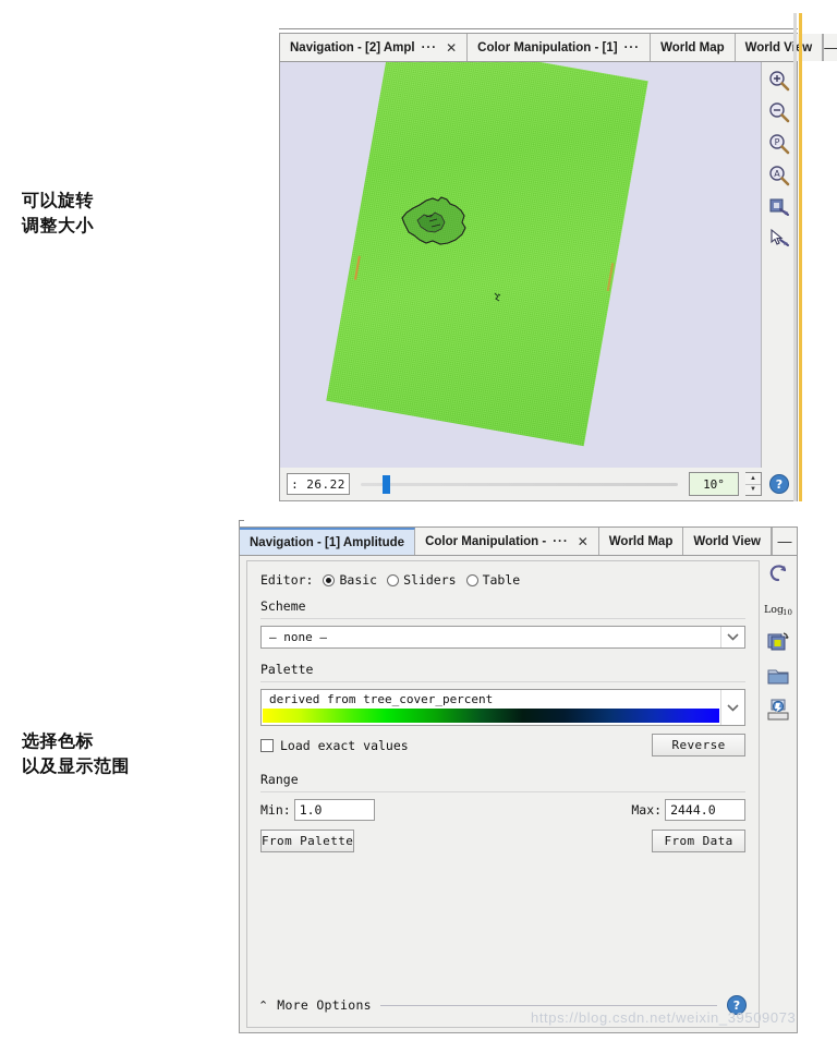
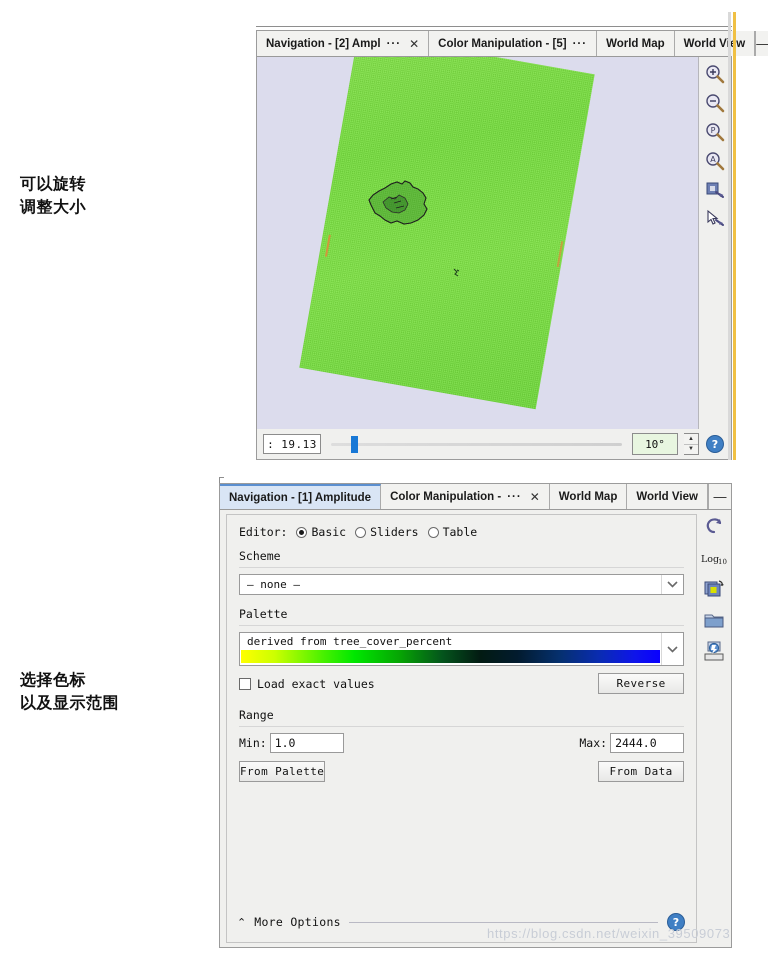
  可以旋转
  调整大小
  选择色标
  以及显示范围
  Navigation - [2] Ampl
  ···
  ✕
- Color Manipulation - [1]
+ Color Manipulation - [5]
  ···
  World Map
  World Vw
  —
  P
  A
- : 26.22
+ : 19.13
  10°
  ?
  Navigation - [1] Amplitude
  Color Manipulation -
  ···
  ✕
  World Map
  World View
  —
  Editor:
  Basic
  Sliders
  Table
  Scheme
  — none —
  Palette
  derived from tree_cover_percent
  Load exact values
  Reverse
  Range
  Min:
  1.0
  Max:
  2444.0
  From Palette
  From Data
  ⌃
  More Options
  ?
  Log
  10
  https://blog.csdn.net/weixin_39509073
